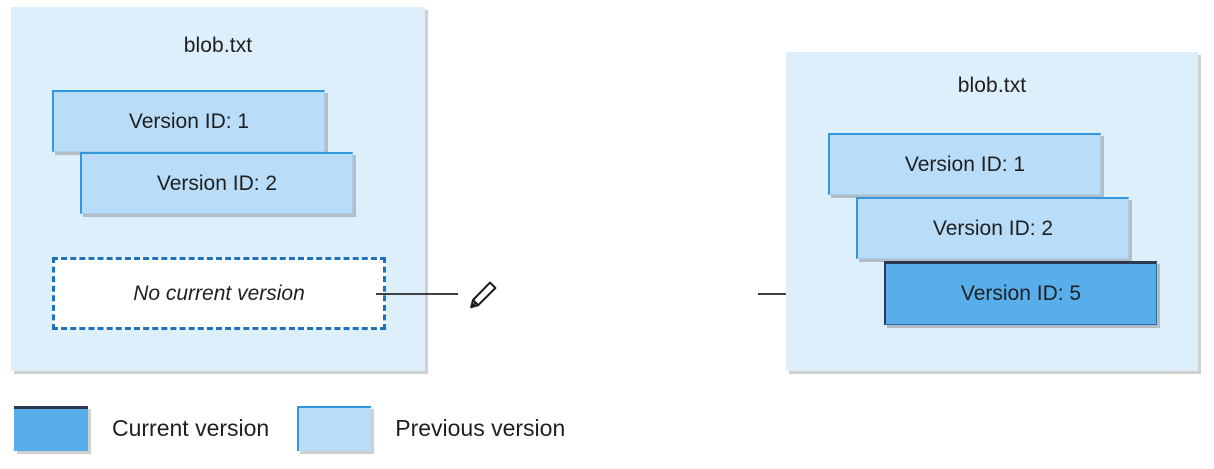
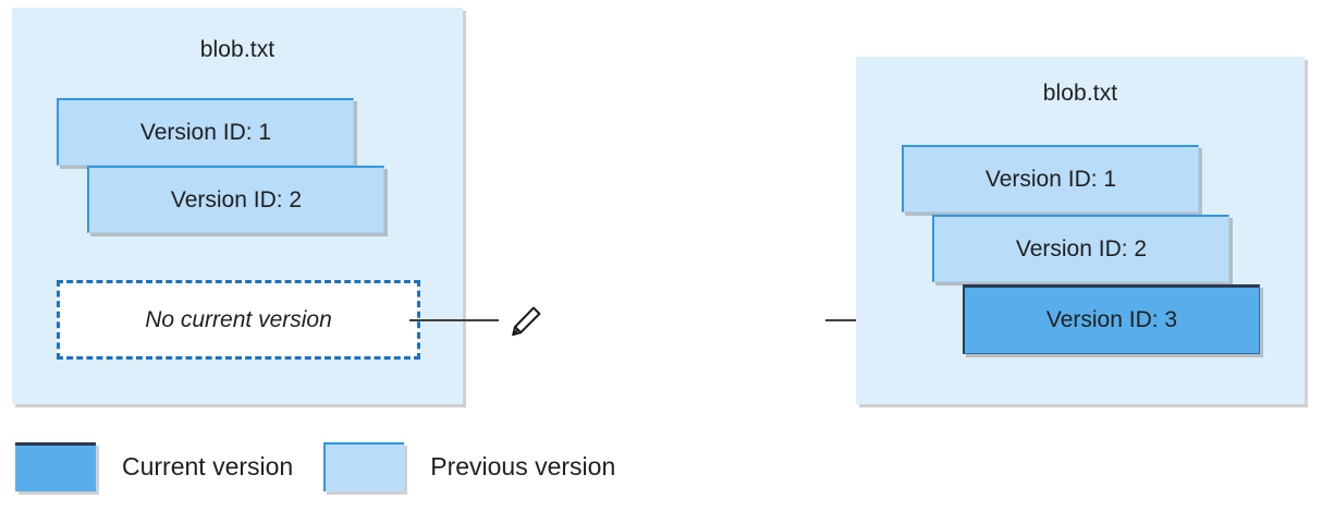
  blob.txt
  Version ID: 1
  Version ID: 2
  No current version
  blob.txt
  Version ID: 1
  Version ID: 2
- Version ID: 5
+ Version ID: 3
  Current version
  Previous version
